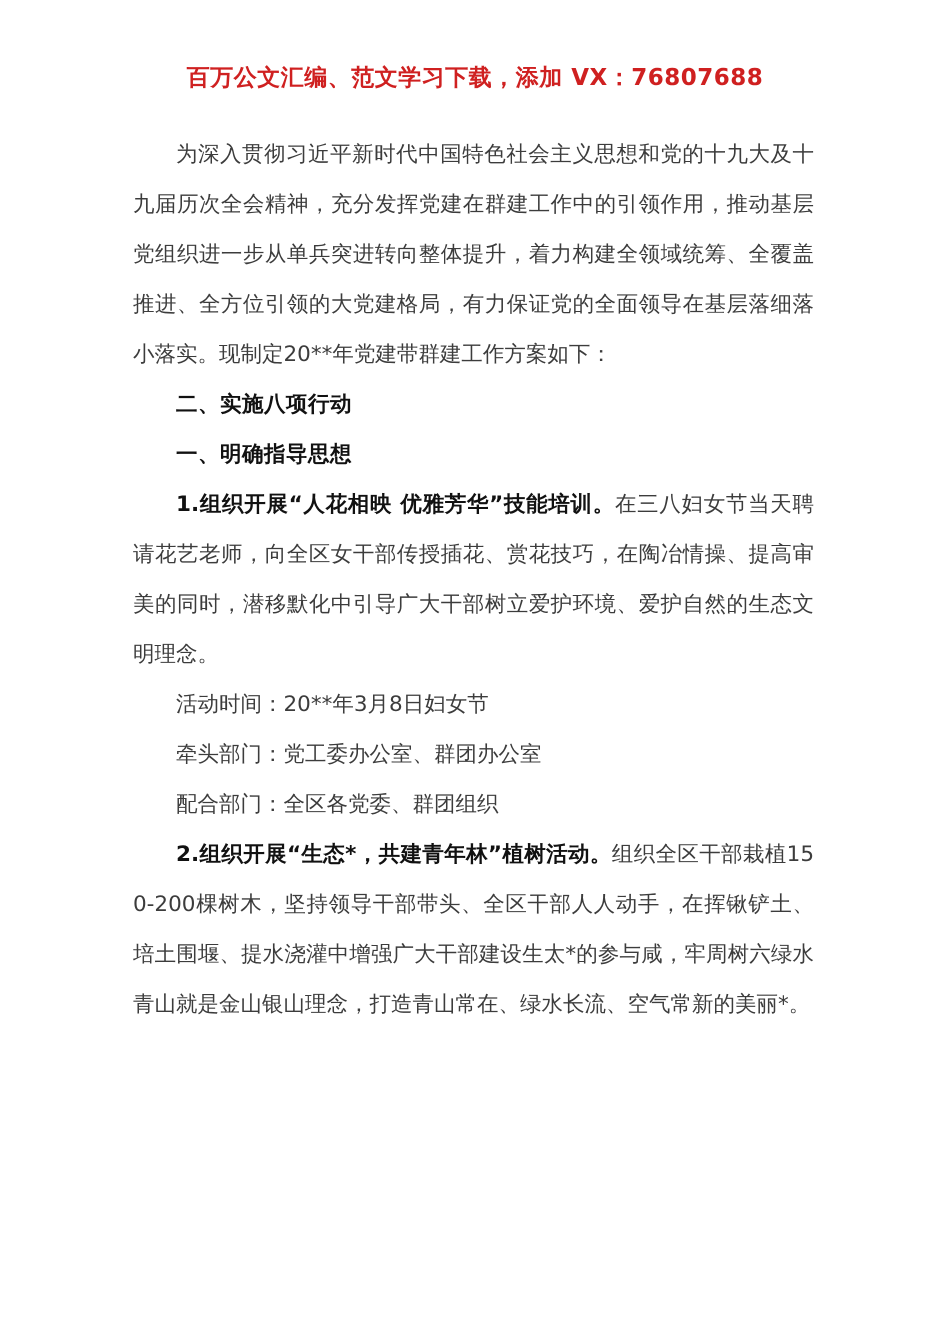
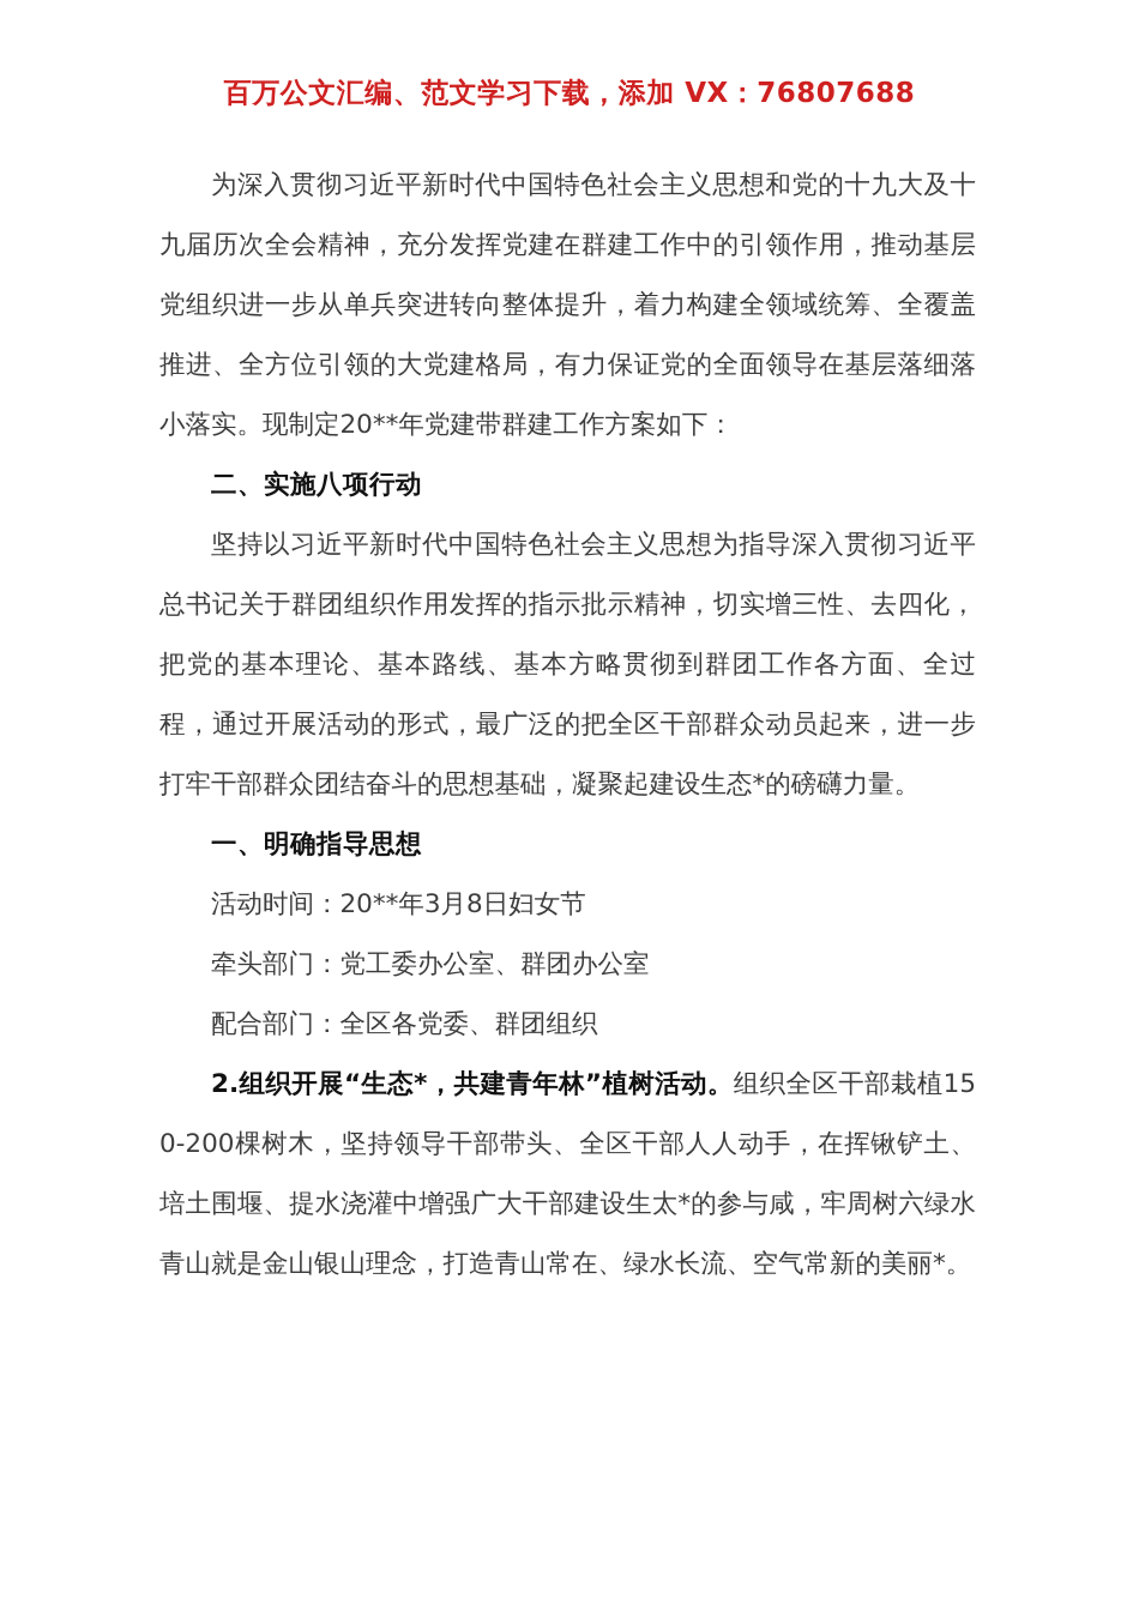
  百万公文汇编、范文学习下载，添加 VX：76807688
  为深入贯彻习近平新时代中国特色社会主义思想和党的十九大及十九届历次全会精神，充分发挥党建在群建工作中的引领作用，推动基层党组织进一步从单兵突进转向整体提升，着力构建全领域统筹、全覆盖推进、全方位引领的大党建格局，有力保证党的全面领导在基层落细落小落实。现制定20**年党建带群建工作方案如下：
  二、实施八项行动
+ 坚持以习近平新时代中国特色社会主义思想为指导深入贯彻习近平总书记关于群团组织作用发挥的指示批示精神，切实增三性、去四化，把党的基本理论、基本路线、基本方略贯彻到群团工作各方面、全过程，通过开展活动的形式，最广泛的把全区干部群众动员起来，进一步打牢干部群众团结奋斗的思想基础，凝聚起建设生态*的磅礴力量。
  一、明确指导思想
- 1.组织开展“人花相映 优雅芳华”技能培训。在三八妇女节当天聘请花艺老师，向全区女干部传授插花、赏花技巧，在陶冶情操、提高审美的同时，潜移默化中引导广大干部树立爱护环境、爱护自然的生态文明理念。
  活动时间：20**年3月8日妇女节
  牵头部门：党工委办公室、群团办公室
  配合部门：全区各党委、群团组织
  2.组织开展“生态*，共建青年林”植树活动。组织全区干部栽植150-200棵树木，坚持领导干部带头、全区干部人人动手，在挥锹铲土、培土围堰、提水浇灌中增强广大干部建设生太*的参与咸，牢周树六绿水青山就是金山银山理念，打造青山常在、绿水长流、空气常新的美丽*。
